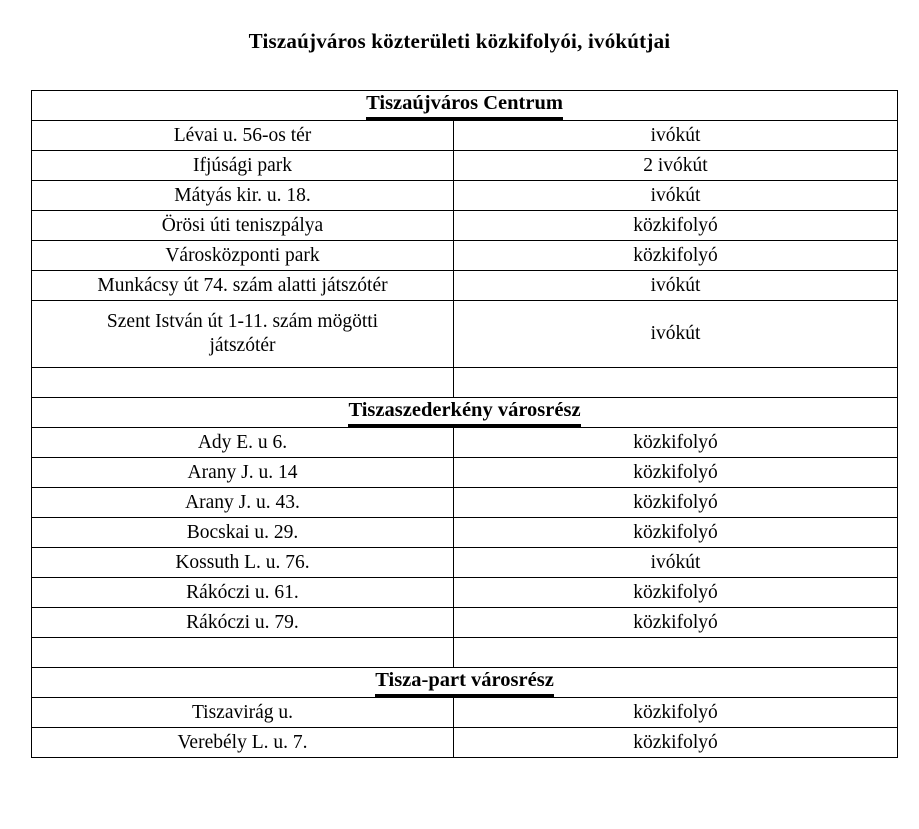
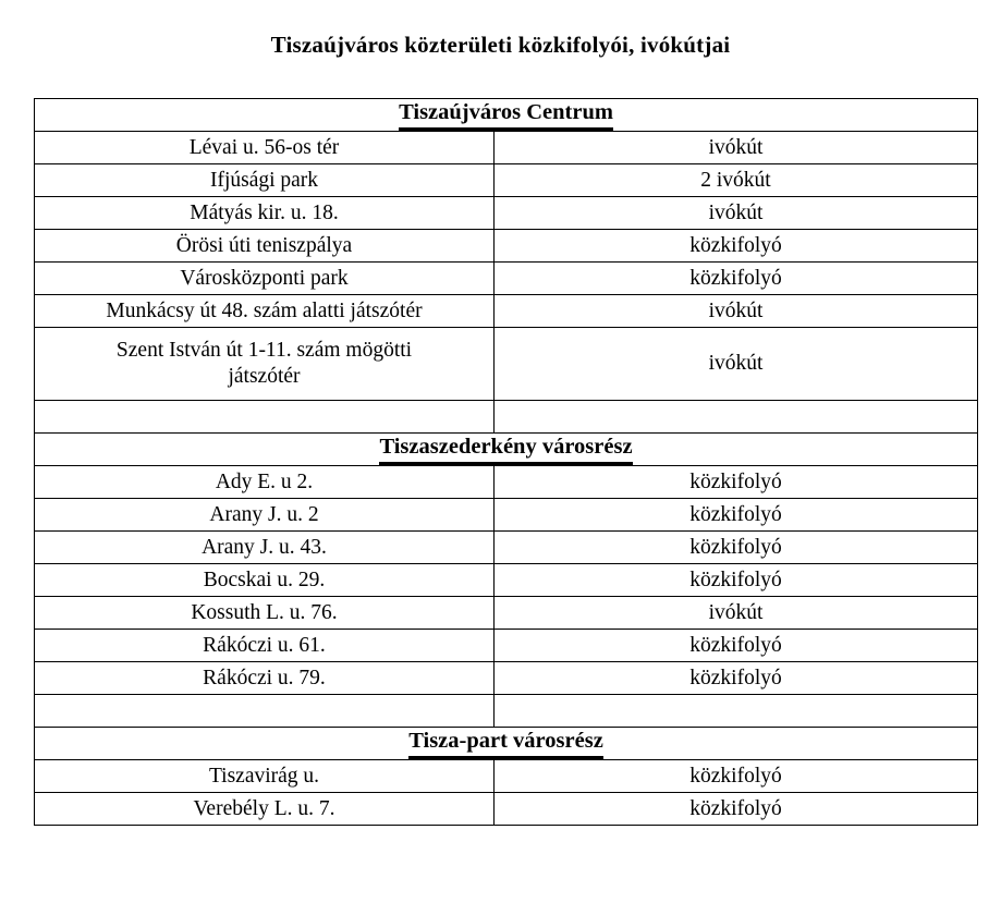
  Tiszaújváros közterületi közkifolyói, ivókútjai
  Tiszaújváros Centrum
  Lévai u. 56-os tér	ivókút
  Ifjúsági park	2 ivókút
  Mátyás kir. u. 18.	ivókút
  Örösi úti teniszpálya	közkifolyó
  Városközponti park	közkifolyó
- Munkácsy út 74. szám alatti játszótér	ivókút
+ Munkácsy út 48. szám alatti játszótér	ivókút
  Szent István út 1-11. szám mögöttijátszótér	ivókút
  Tiszaszederkény városrész
- Ady E. u 6.	közkifolyó
+ Ady E. u 2.	közkifolyó
- Arany J. u. 14	közkifolyó
+ Arany J. u. 2	közkifolyó
  Arany J. u. 43.	közkifolyó
  Bocskai u. 29.	közkifolyó
  Kossuth L. u. 76.	ivókút
  Rákóczi u. 61.	közkifolyó
  Rákóczi u. 79.	közkifolyó
  Tisza-part városrész
  Tiszavirág u.	közkifolyó
  Verebély L. u. 7.	közkifolyó
